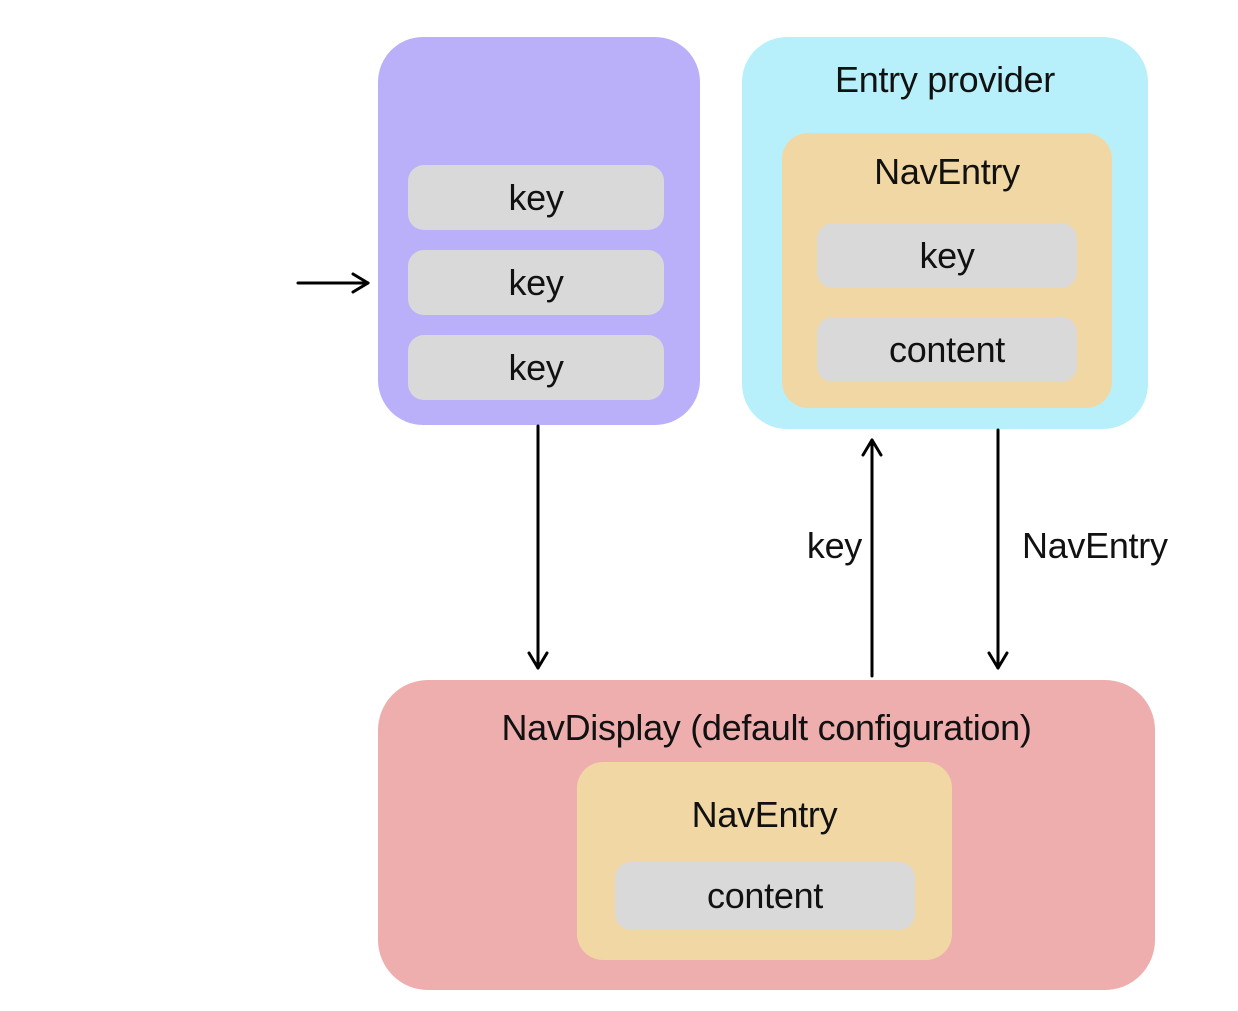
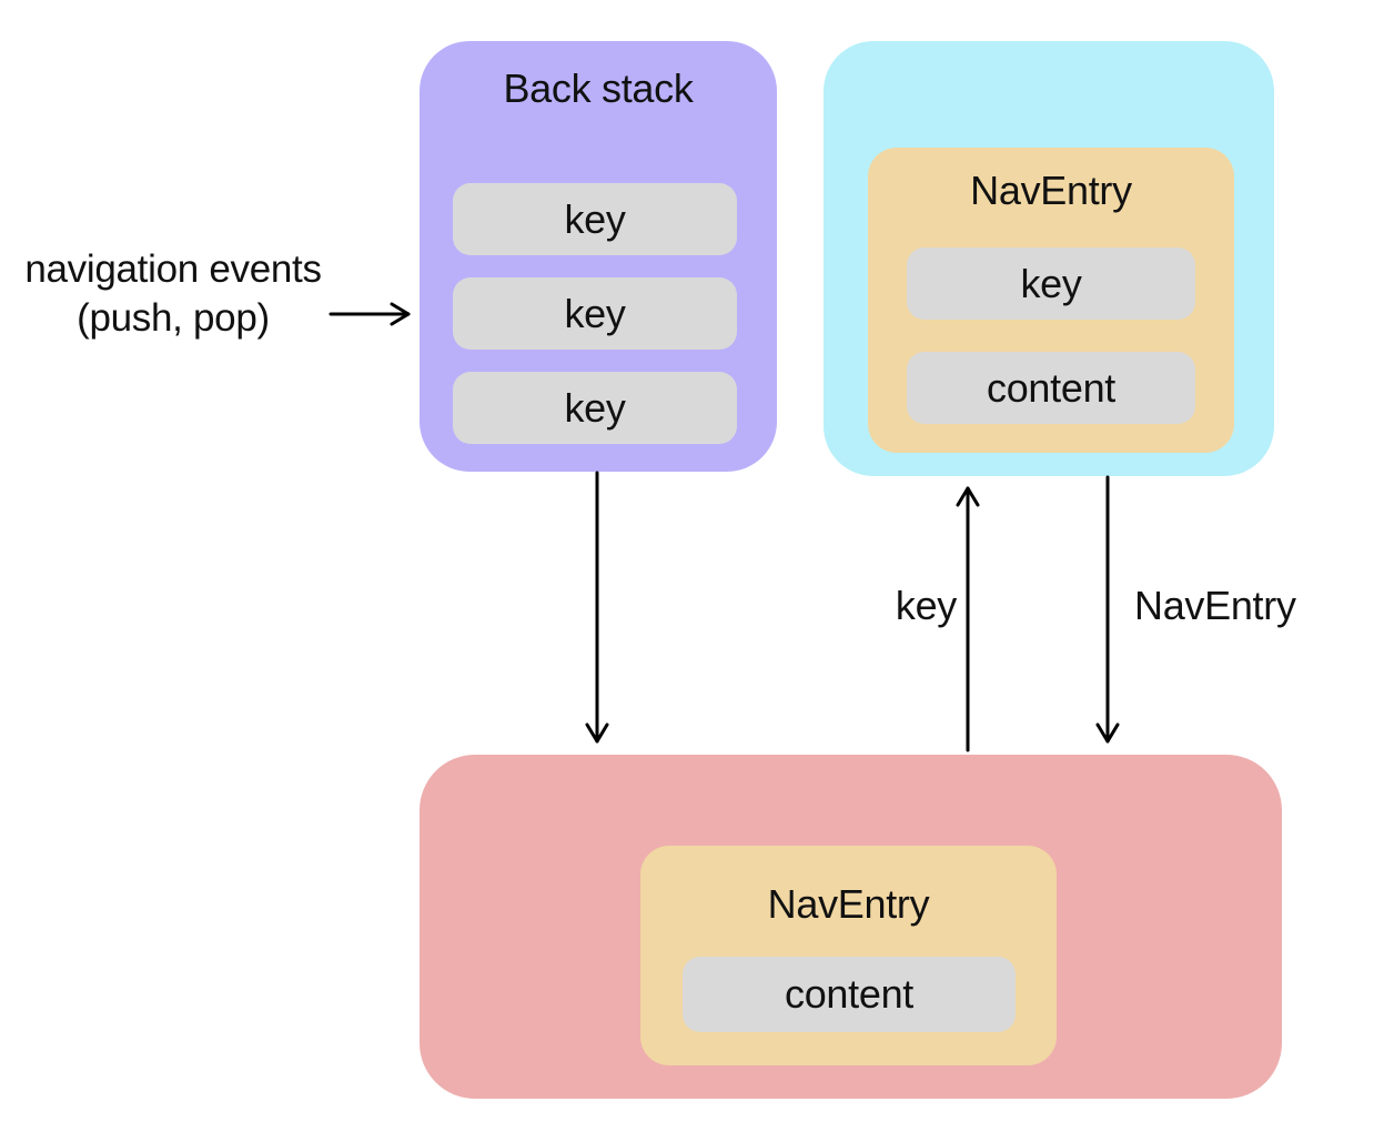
+ navigation events
+ (push, pop)
+ Back stack
  key
  key
  key
- Entry provider
  NavEntry
  key
  content
- NavDisplay (default configuration)
  NavEntry
  content
  key
  NavEntry
